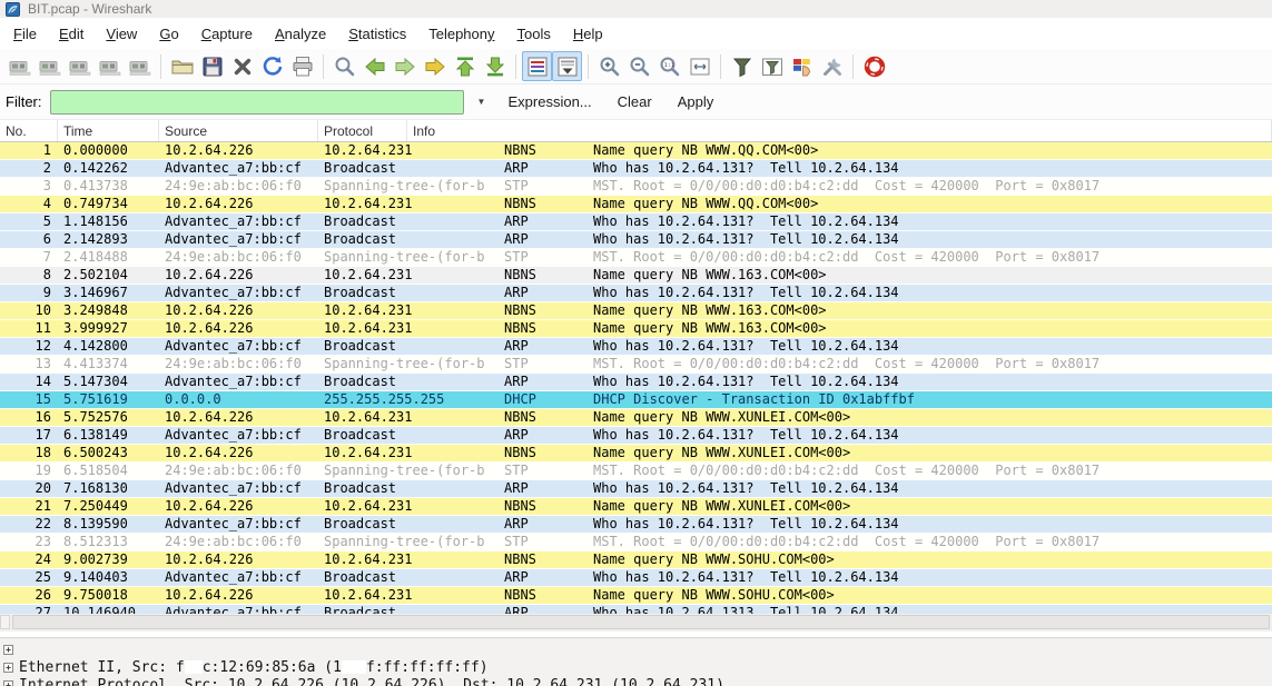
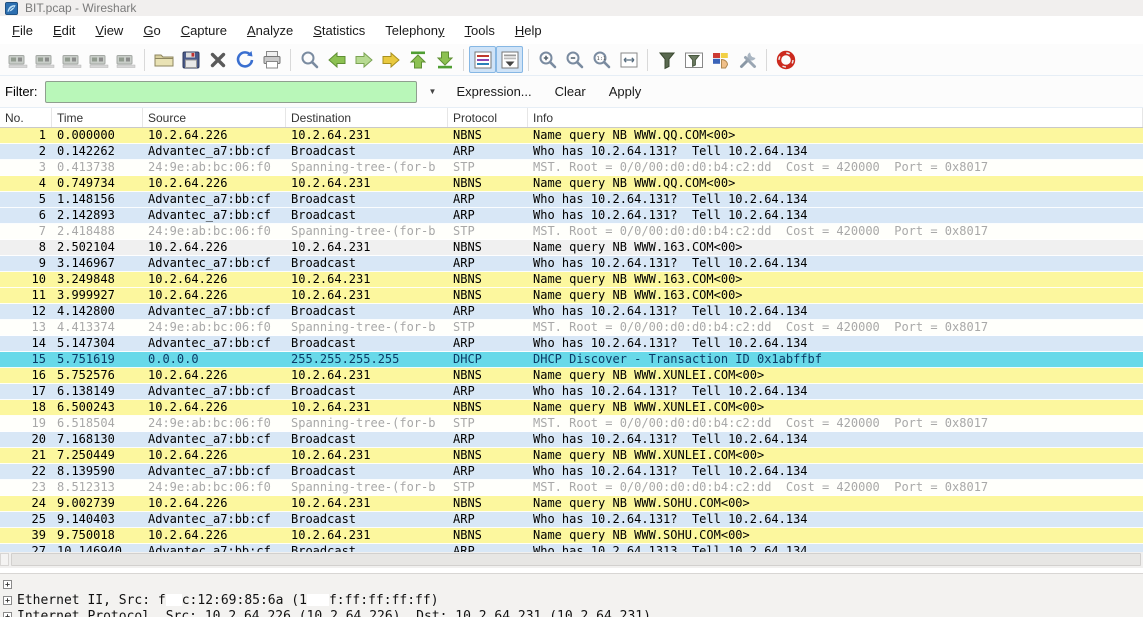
  BIT.pcap - Wireshark
  File
  Edit
  View
  Go
  Capture
  Analyze
  Statistics
  Telephony
  Tools
  Help
  Filter:
  ▼
  Expression...
  Clear
  Apply
  No.
  Time
  Source
+ Destination
  Protocol
  Info
  1
  0.000000
  10.2.64.226
  10.2.64.231
  NBNS
  Name query NB WWW.QQ.COM<00>
  2
  0.142262
  Advantec_a7:bb:cf
  Broadcast
  ARP
  Who has 10.2.64.131? Tell 10.2.64.134
  3
  0.413738
  24:9e:ab:bc:06:f0
  Spanning-tree-(for-b
  STP
  MST. Root = 0/0/00:d0:d0:b4:c2:dd Cost = 420000 Port = 0x8017
  4
  0.749734
  10.2.64.226
  10.2.64.231
  NBNS
  Name query NB WWW.QQ.COM<00>
  5
  1.148156
  Advantec_a7:bb:cf
  Broadcast
  ARP
  Who has 10.2.64.131? Tell 10.2.64.134
  6
  2.142893
  Advantec_a7:bb:cf
  Broadcast
  ARP
  Who has 10.2.64.131? Tell 10.2.64.134
  7
  2.418488
  24:9e:ab:bc:06:f0
  Spanning-tree-(for-b
  STP
  MST. Root = 0/0/00:d0:d0:b4:c2:dd Cost = 420000 Port = 0x8017
  8
  2.502104
  10.2.64.226
  10.2.64.231
  NBNS
  Name query NB WWW.163.COM<00>
  9
  3.146967
  Advantec_a7:bb:cf
  Broadcast
  ARP
  Who has 10.2.64.131? Tell 10.2.64.134
  10
  3.249848
  10.2.64.226
  10.2.64.231
  NBNS
  Name query NB WWW.163.COM<00>
  11
  3.999927
  10.2.64.226
  10.2.64.231
  NBNS
  Name query NB WWW.163.COM<00>
  12
  4.142800
  Advantec_a7:bb:cf
  Broadcast
  ARP
  Who has 10.2.64.131? Tell 10.2.64.134
  13
  4.413374
  24:9e:ab:bc:06:f0
  Spanning-tree-(for-b
  STP
  MST. Root = 0/0/00:d0:d0:b4:c2:dd Cost = 420000 Port = 0x8017
  14
  5.147304
  Advantec_a7:bb:cf
  Broadcast
  ARP
  Who has 10.2.64.131? Tell 10.2.64.134
  15
  5.751619
  0.0.0.0
  255.255.255.255
  DHCP
  DHCP Discover - Transaction ID 0x1abffbf
  16
  5.752576
  10.2.64.226
  10.2.64.231
  NBNS
  Name query NB WWW.XUNLEI.COM<00>
  17
  6.138149
  Advantec_a7:bb:cf
  Broadcast
  ARP
  Who has 10.2.64.131? Tell 10.2.64.134
  18
  6.500243
  10.2.64.226
  10.2.64.231
  NBNS
  Name query NB WWW.XUNLEI.COM<00>
  19
  6.518504
  24:9e:ab:bc:06:f0
  Spanning-tree-(for-b
  STP
  MST. Root = 0/0/00:d0:d0:b4:c2:dd Cost = 420000 Port = 0x8017
  20
  7.168130
  Advantec_a7:bb:cf
  Broadcast
  ARP
  Who has 10.2.64.131? Tell 10.2.64.134
  21
  7.250449
  10.2.64.226
  10.2.64.231
  NBNS
  Name query NB WWW.XUNLEI.COM<00>
  22
  8.139590
  Advantec_a7:bb:cf
  Broadcast
  ARP
  Who has 10.2.64.131? Tell 10.2.64.134
  23
  8.512313
  24:9e:ab:bc:06:f0
  Spanning-tree-(for-b
  STP
  MST. Root = 0/0/00:d0:d0:b4:c2:dd Cost = 420000 Port = 0x8017
  24
  9.002739
  10.2.64.226
  10.2.64.231
  NBNS
  Name query NB WWW.SOHU.COM<00>
  25
  9.140403
  Advantec_a7:bb:cf
  Broadcast
  ARP
  Who has 10.2.64.131? Tell 10.2.64.134
- 26
+ 39
  9.750018
  10.2.64.226
  10.2.64.231
  NBNS
  Name query NB WWW.SOHU.COM<00>
  27
  10.146940
  Advantec_a7:bb:cf
  Broadcast
  ARP
  Who has 10.2.64.1313 Tell 10.2.64.134
  +
  +
  Ethernet II, Src: f
  c:12:69:85:6a (1
  f:ff:ff:ff:ff)
  +
  Internet Protocol, Src: 10.2.64.226 (10.2.64.226), Dst: 10.2.64.231 (10.2.64.231)
